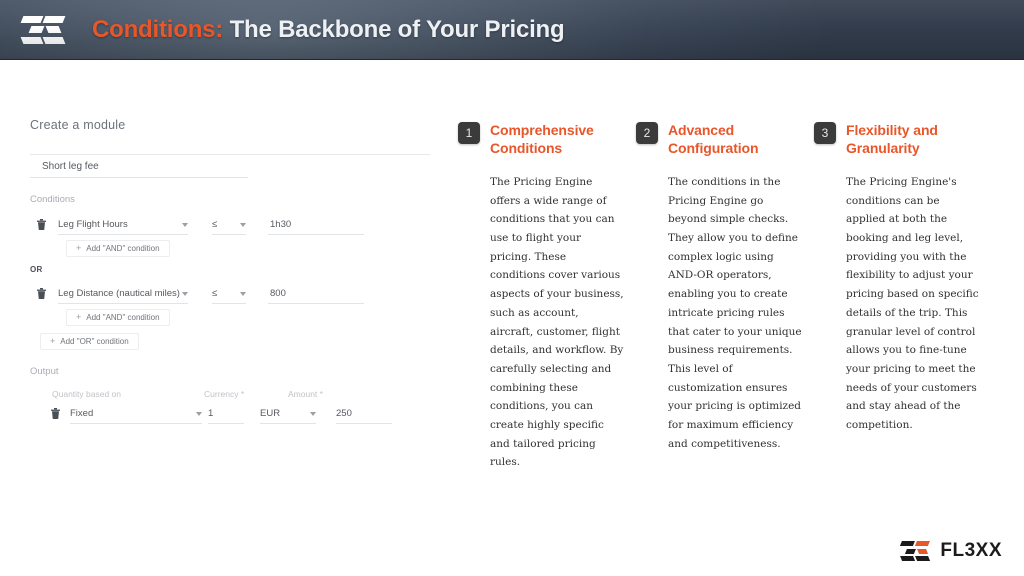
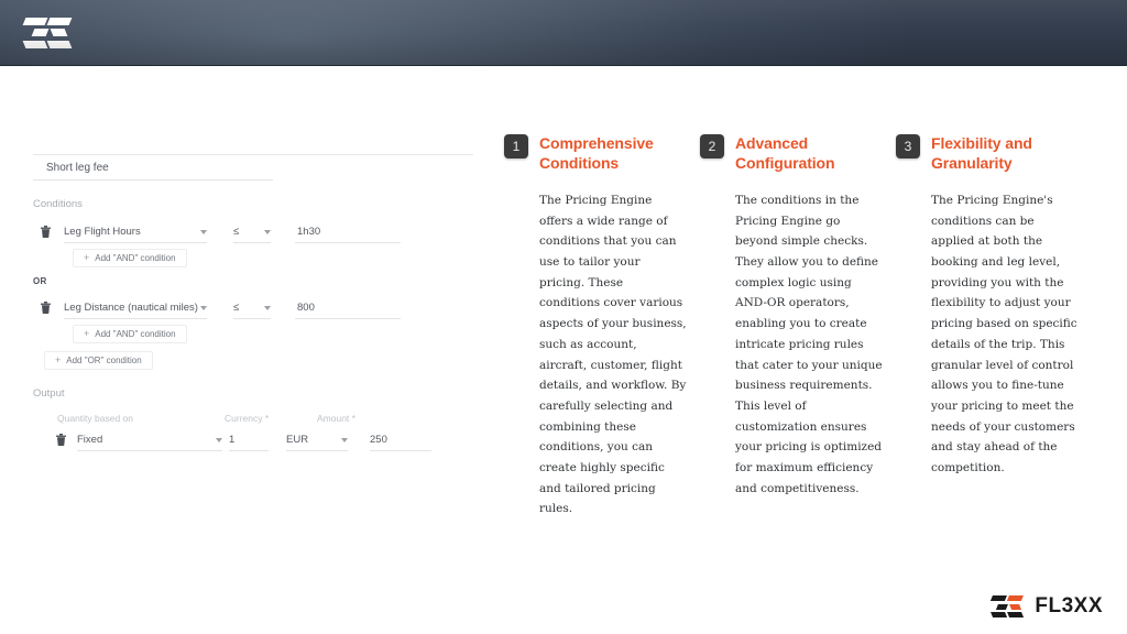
- Conditions: The Backbone of Your Pricing
- Create a module
  Short leg fee
  Conditions
  Leg Flight Hours
  ≤
  1h30
  +
  Add "AND" condition
  OR
  Leg Distance (nautical miles)
  ≤
  800
  +
  Add "AND" condition
  +
  Add "OR" condition
  Output
  Quantity based on
  Currency *
  Amount *
  Fixed
  1
  EUR
  250
  1
  Comprehensive Conditions
- The Pricing Engine offers a wide range of conditions that you can use to flight your pricing. These conditions cover various aspects of your business, such as account, aircraft, customer, flight details, and workflow. By carefully selecting and combining these conditions, you can create highly specific and tailored pricing rules.
+ The Pricing Engine offers a wide range of conditions that you can use to tailor your pricing. These conditions cover various aspects of your business, such as account, aircraft, customer, flight details, and workflow. By carefully selecting and combining these conditions, you can create highly specific and tailored pricing rules.
  2
  Advanced Configuration
  The conditions in the Pricing Engine go beyond simple checks. They allow you to define complex logic using AND-OR operators, enabling you to create intricate pricing rules that cater to your unique business requirements. This level of customization ensures your pricing is optimized for maximum efficiency and competitiveness.
  3
  Flexibility and Granularity
  The Pricing Engine's conditions can be applied at both the booking and leg level, providing you with the flexibility to adjust your pricing based on specific details of the trip. This granular level of control allows you to fine-tune your pricing to meet the needs of your customers and stay ahead of the competition.
  FL3XX
